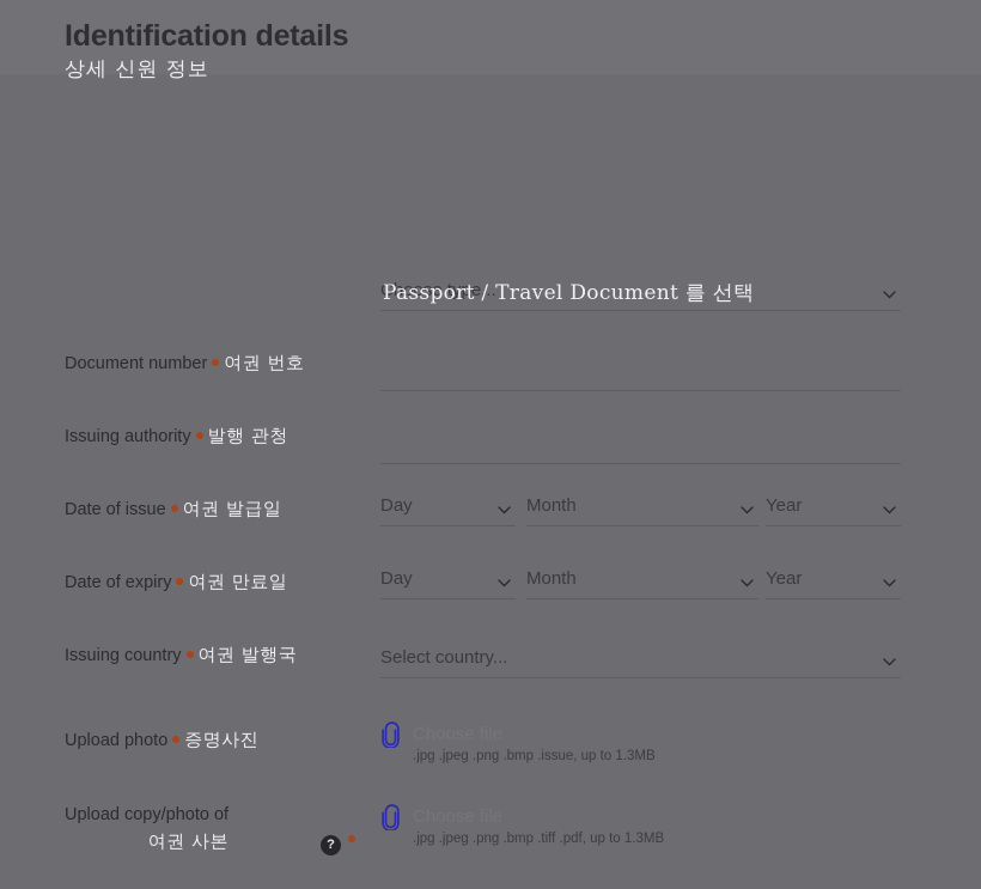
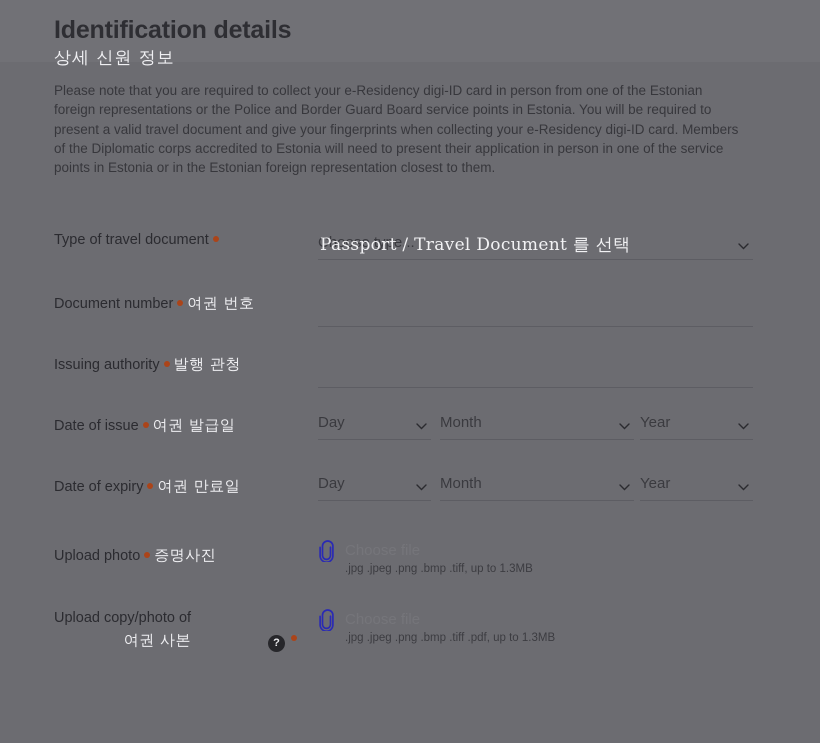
  Identification details
  상세 신원 정보
+ Please note that you are required to collect your e-Residency digi-ID card in person from one of the Estonian foreign representations or the Police and Border Guard Board service points in Estonia. You will be required to present a valid travel document and give your fingerprints when collecting your e-Residency digi-ID card. Members of the Diplomatic corps accredited to Estonia will need to present their application in person in one of the service points in Estonia or in the Estonian foreign representation closest to them.
+ Type of travel document
  Choose type...
  Passport / Travel Document 를 선택
  Document number 여권 번호
  Issuing authority 발행 관청
  Date of issue 여권 발급일
  Day
  Month
  Year
  Date of expiry 여권 만료일
  Day
  Month
  Year
- Issuing country 여권 발행국
- Select country...
  Upload photo 증명사진
- .jpg .jpeg .png .bmp .issue, up to 1.3MB
+ .jpg .jpeg .png .bmp .tiff, up to 1.3MB
  Upload copy/photo of
  여권 사본
  ?
  .jpg .jpeg .png .bmp .tiff .pdf, up to 1.3MB
